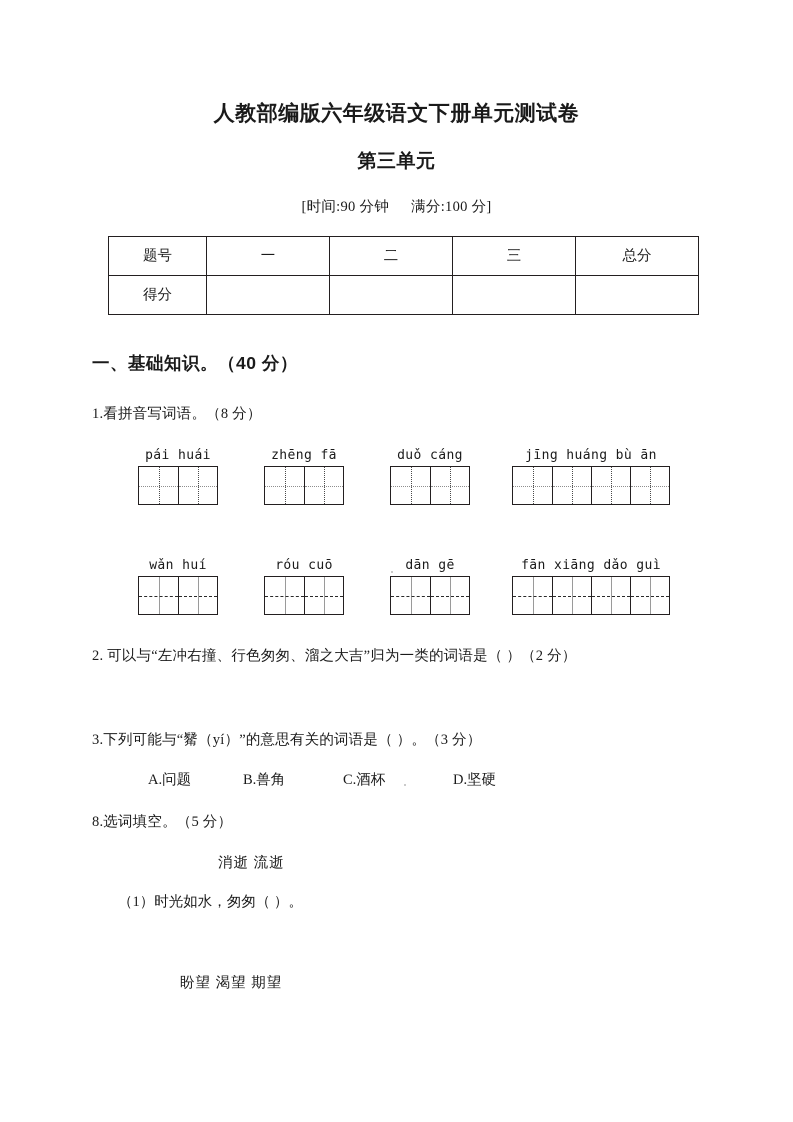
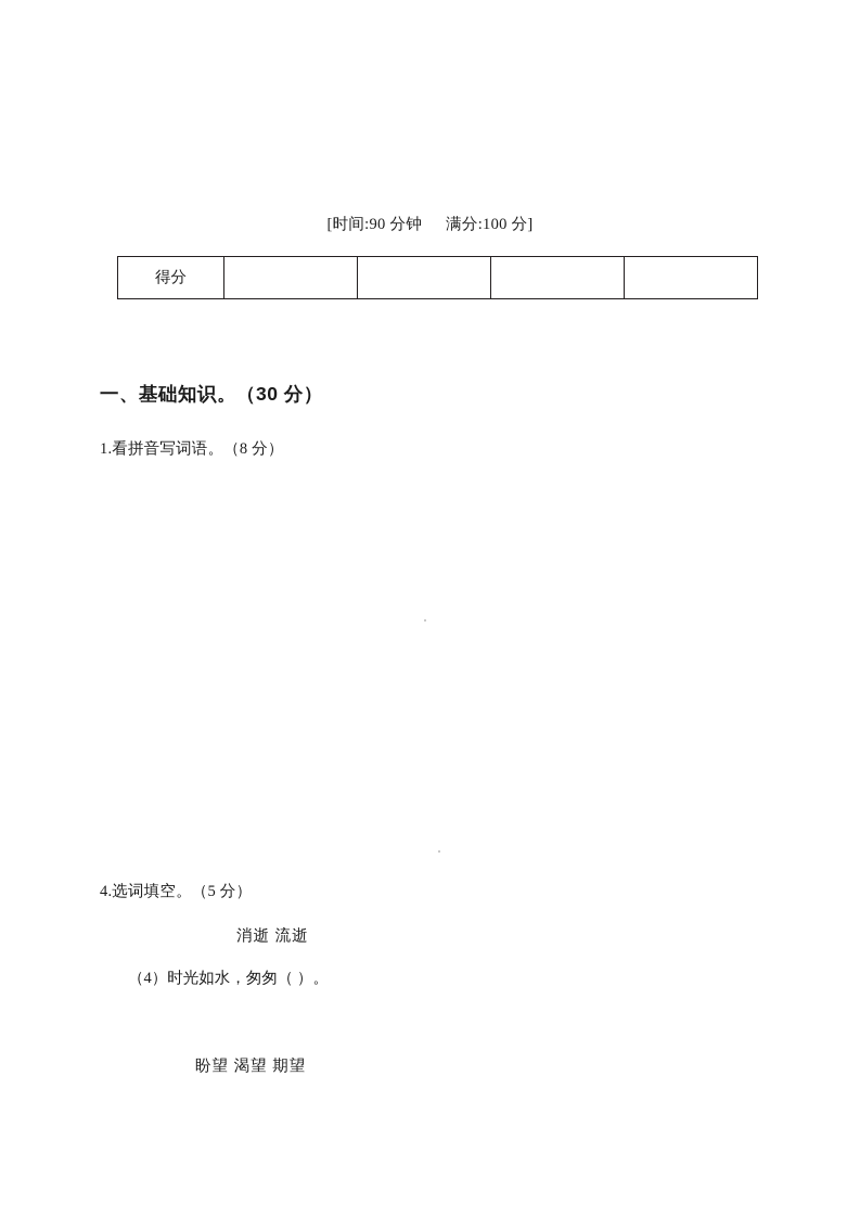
- 人教部编版六年级语文下册单元测试卷
- 第三单元
  [时间:90 分钟 满分:100 分]
- 题号	一	二	三	总分
  得分
- 一、基础知识。（40 分）
+ 一、基础知识。（30 分）
  1.看拼音写词语。（8 分）
- pái huái
- zhēng fā
- duǒ cáng
- jīng huáng bù ān
- wǎn huí
- róu cuō
- dān gē
- fān xiāng dǎo guì
- 2. 可以与“左冲右撞、行色匆匆、溜之大吉”归为一类的词语是（ ）（2 分）
- 3.下列可能与“觺（yí）”的意思有关的词语是（ ）。（3 分）
- A.问题 B.兽角 C.酒杯 D.坚硬
- 8.选词填空。（5 分）
+ 4.选词填空。（5 分）
  消逝 流逝
- （1）时光如水，匆匆（ ）。
+ （4）时光如水，匆匆（ ）。
  盼望 渴望 期望
